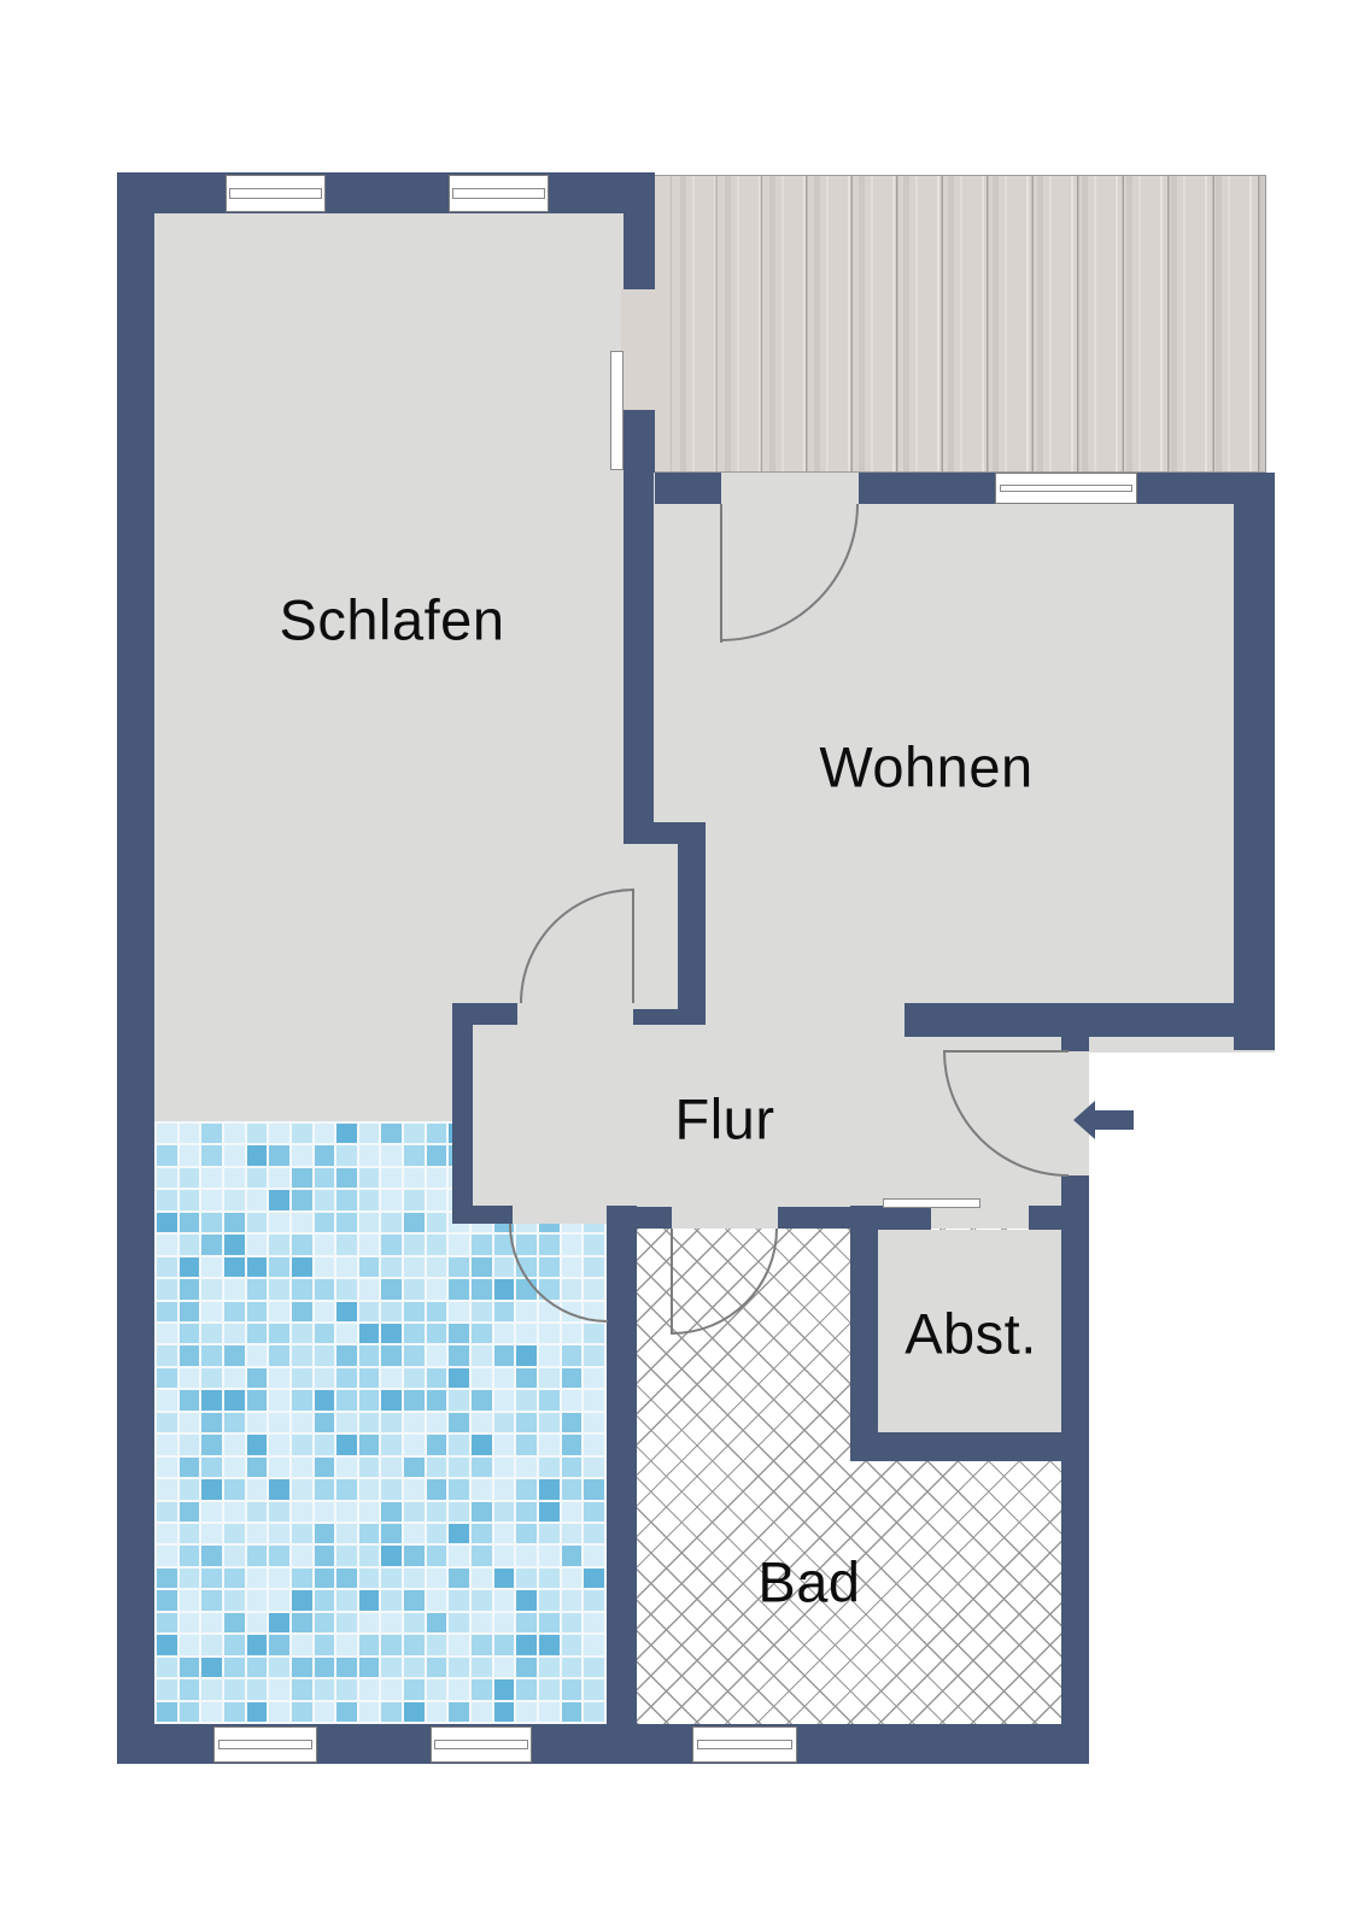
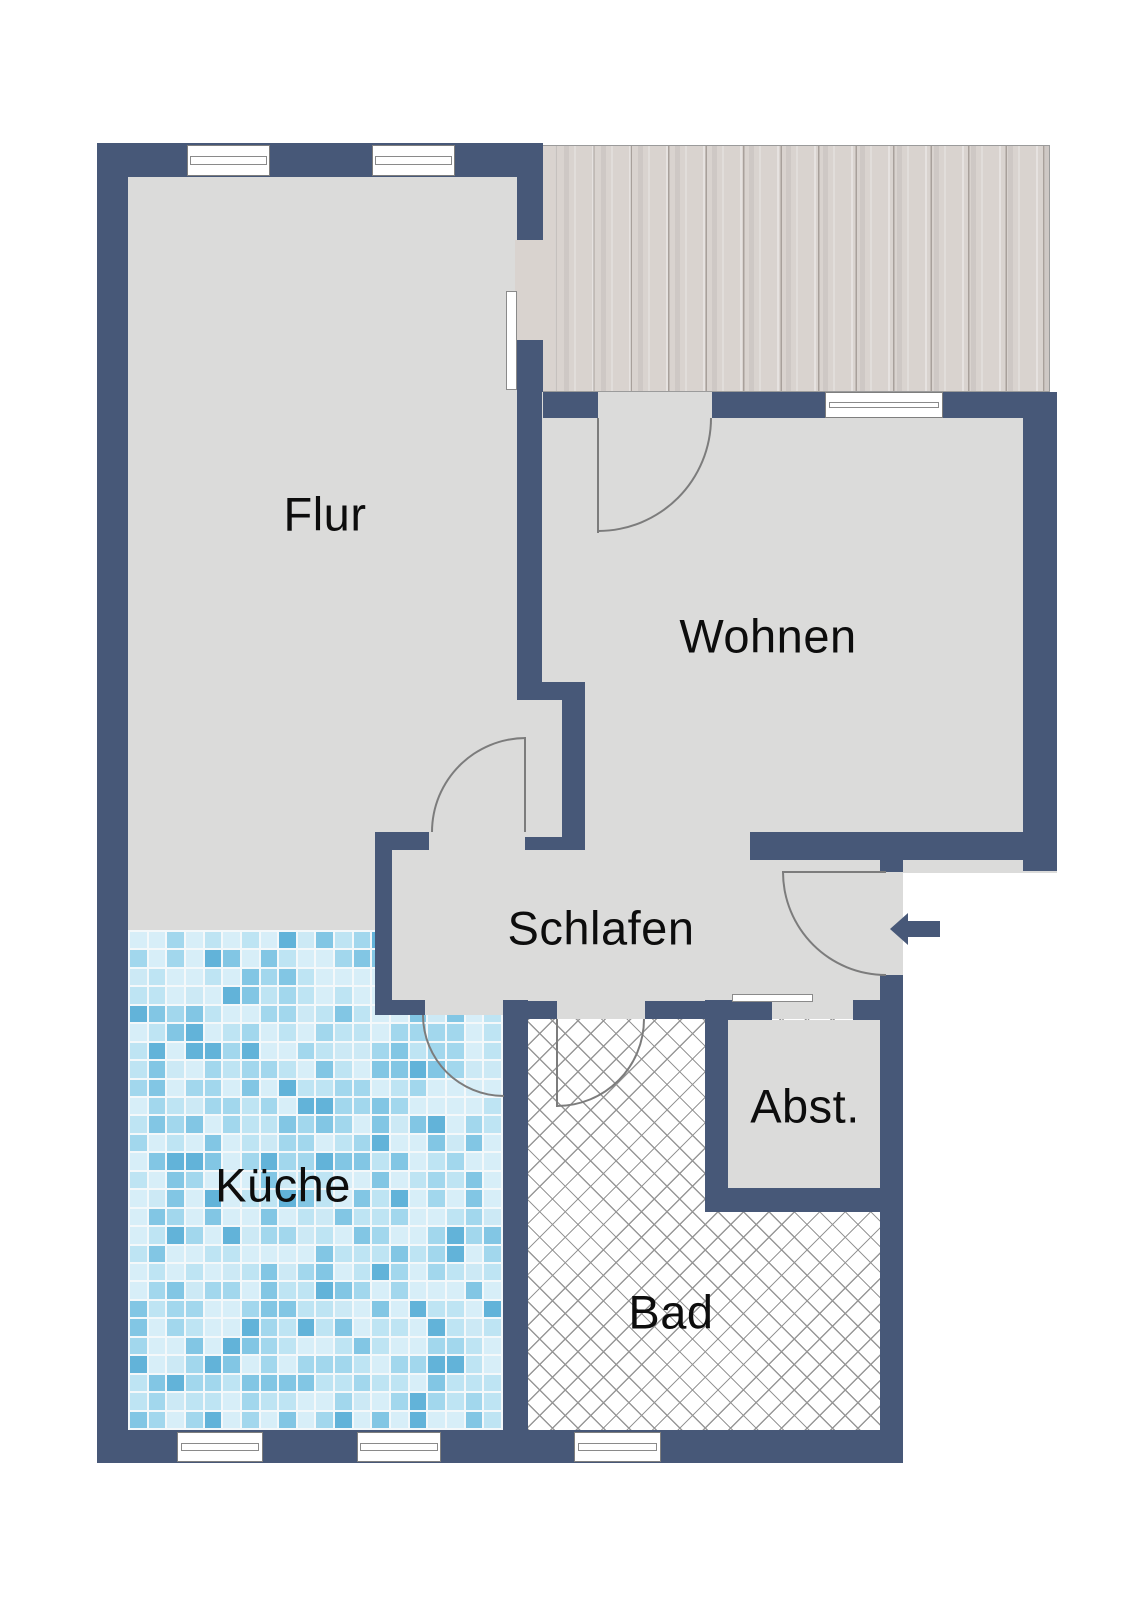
- Schlafen
+ Flur
  Wohnen
- Flur
+ Schlafen
+ Küche
  Abst.
  Bad
